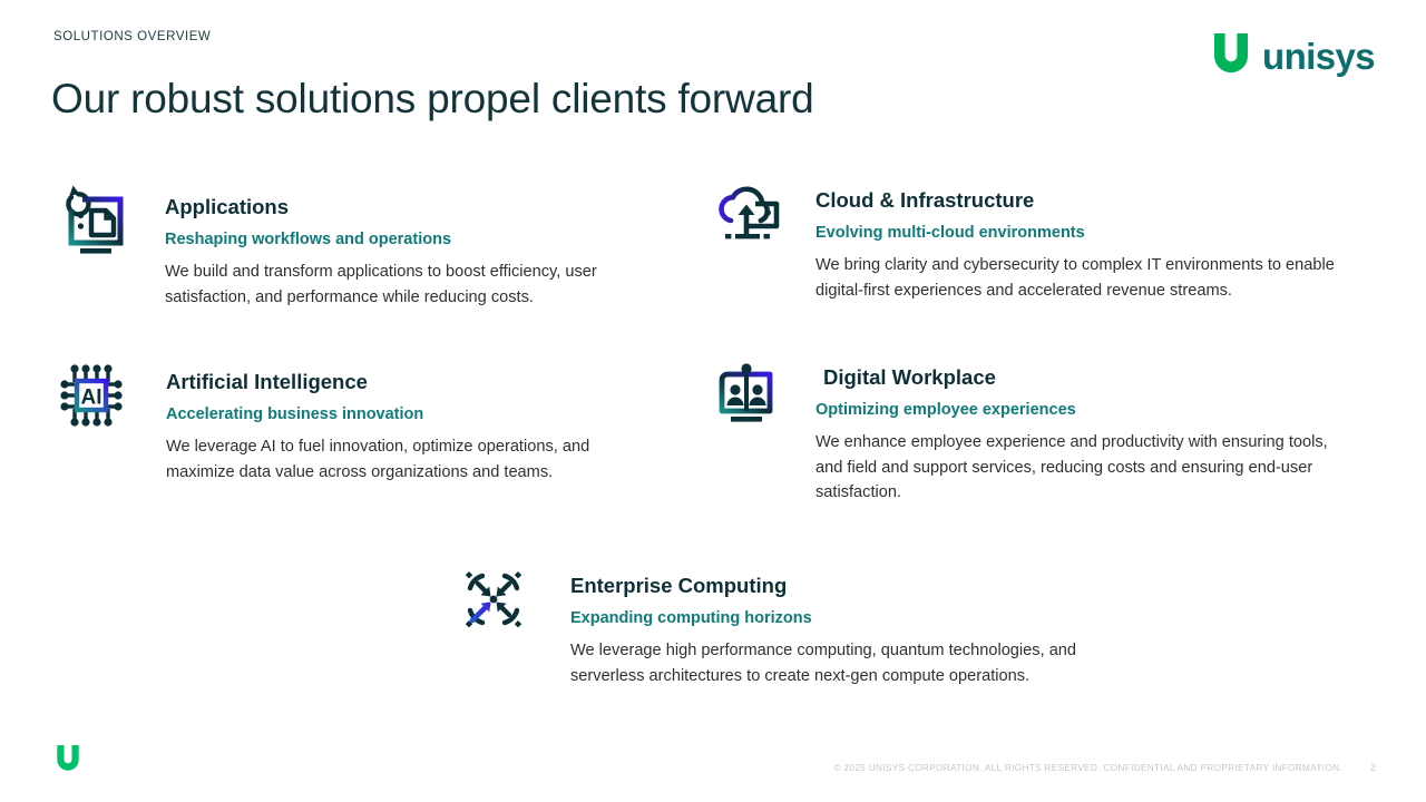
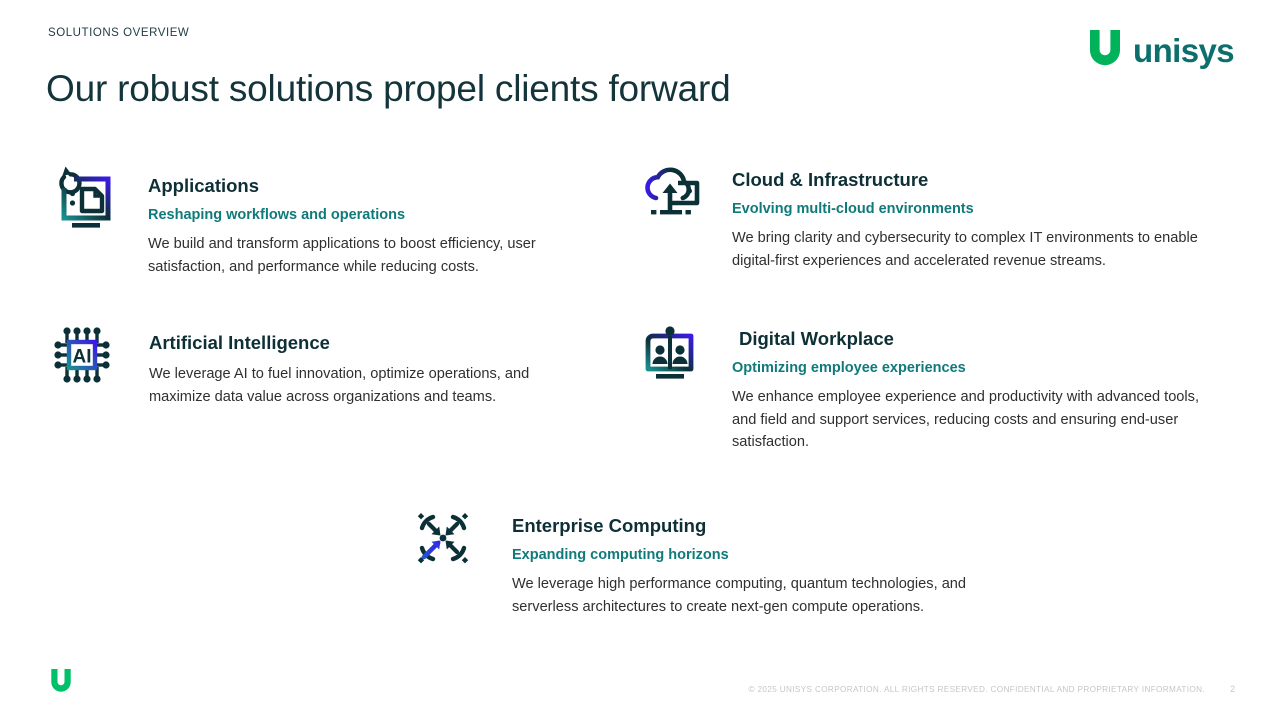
  SOLUTIONS OVERVIEW
  Our robust solutions propel clients forward
  unisys
  Applications
  Reshaping workflows and operations
  We build and transform applications to boost efficiency, user satisfaction, and performance while reducing costs.
  Cloud & Infrastructure
  Evolving multi-cloud environments
  We bring clarity and cybersecurity to complex IT environments to enable digital-first experiences and accelerated revenue streams.
  AI
  Artificial Intelligence
- Accelerating business innovation
  We leverage AI to fuel innovation, optimize operations, and maximize data value across organizations and teams.
  Digital Workplace
  Optimizing employee experiences
- We enhance employee experience and productivity with ensuring tools, and field and support services, reducing costs and ensuring end-user satisfaction.
+ We enhance employee experience and productivity with advanced tools, and field and support services, reducing costs and ensuring end-user satisfaction.
  Enterprise Computing
  Expanding computing horizons
  We leverage high performance computing, quantum technologies, and serverless architectures to create next-gen compute operations.
  © 2025 UNISYS CORPORATION. ALL RIGHTS RESERVED. CONFIDENTIAL AND PROPRIETARY INFORMATION.
  2
